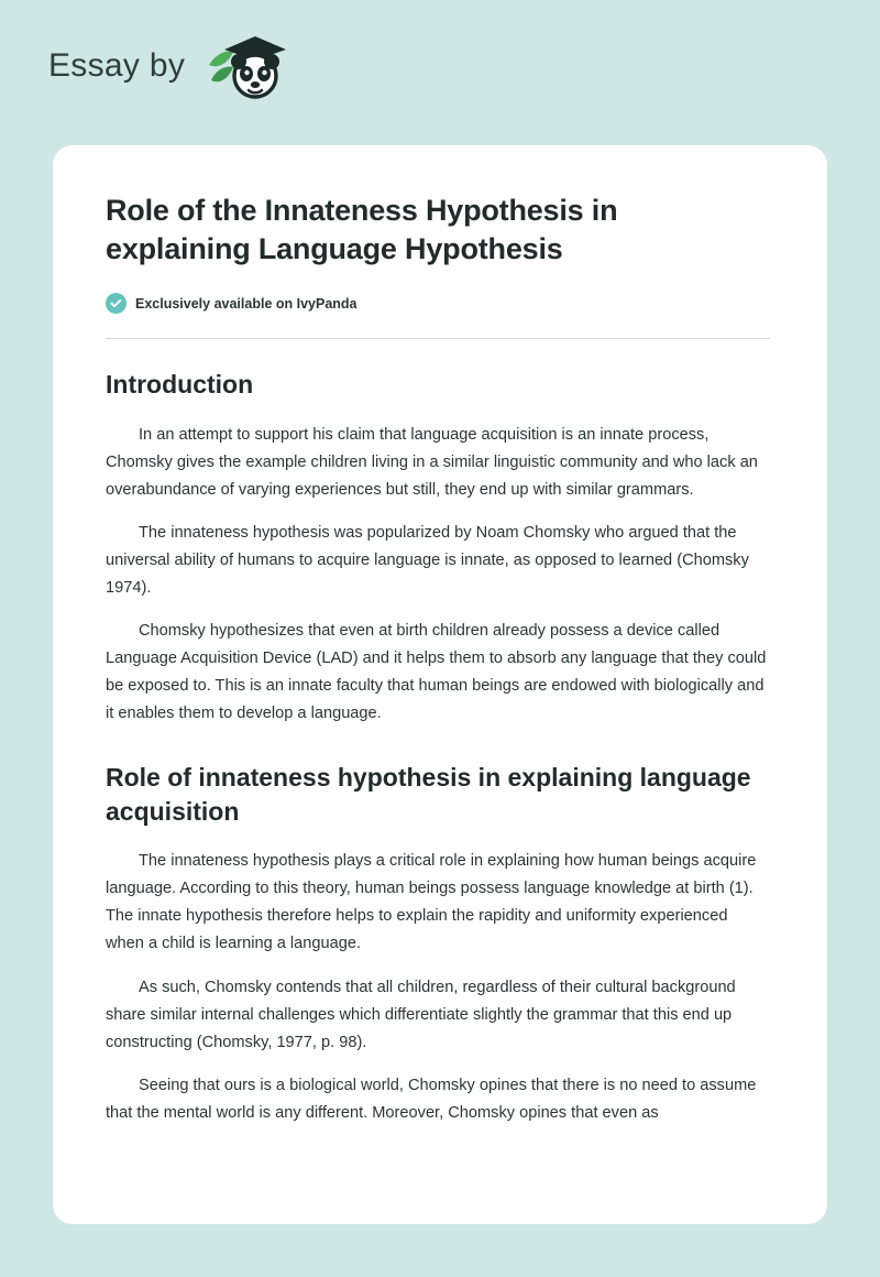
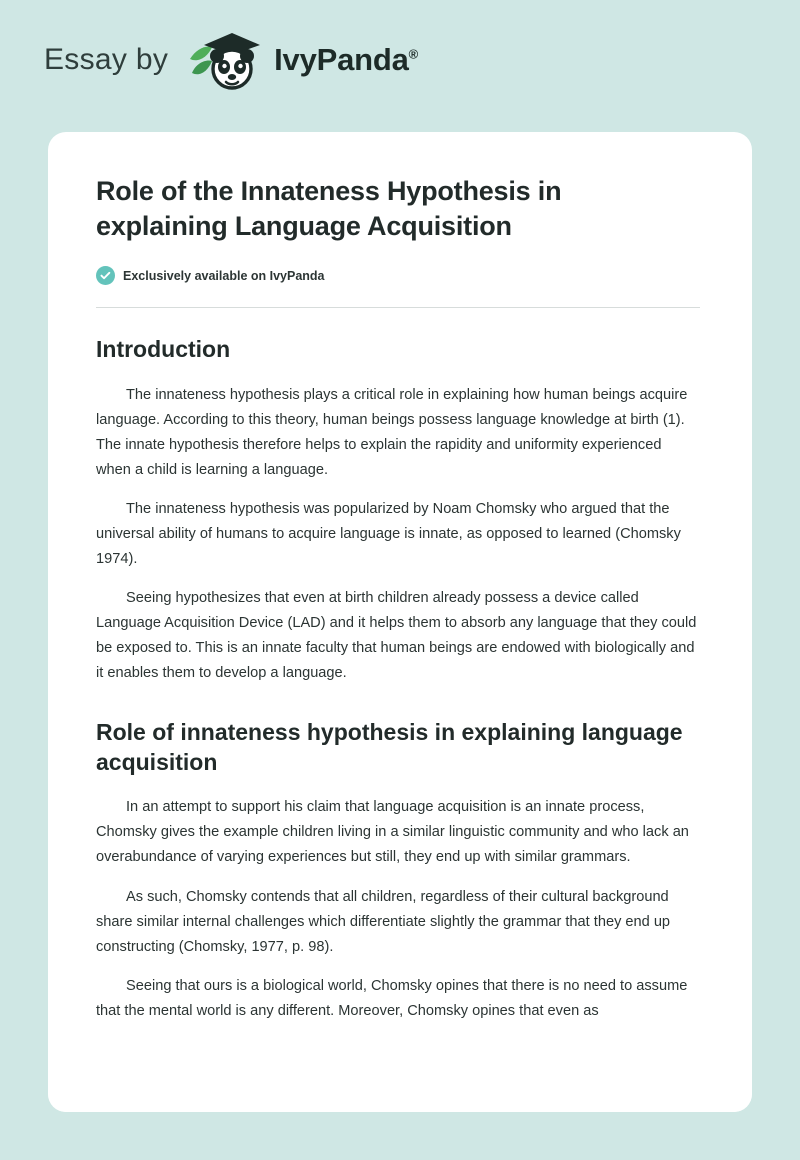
  Essay by
+ IvyPanda®
- Role of the Innateness Hypothesis in explaining Language Hypothesis
+ Role of the Innateness Hypothesis in explaining Language Acquisition
  Exclusively available on IvyPanda
  Introduction
- In an attempt to support his claim that language acquisition is an innate process, Chomsky gives the example children living in a similar linguistic community and who lack an overabundance of varying experiences but still, they end up with similar grammars.
+ The innateness hypothesis plays a critical role in explaining how human beings acquire language. According to this theory, human beings possess language knowledge at birth (1). The innate hypothesis therefore helps to explain the rapidity and uniformity experienced when a child is learning a language.
  The innateness hypothesis was popularized by Noam Chomsky who argued that the universal ability of humans to acquire language is innate, as opposed to learned (Chomsky 1974).
- Chomsky hypothesizes that even at birth children already possess a device called Language Acquisition Device (LAD) and it helps them to absorb any language that they could be exposed to. This is an innate faculty that human beings are endowed with biologically and it enables them to develop a language.
+ Seeing hypothesizes that even at birth children already possess a device called Language Acquisition Device (LAD) and it helps them to absorb any language that they could be exposed to. This is an innate faculty that human beings are endowed with biologically and it enables them to develop a language.
  Role of innateness hypothesis in explaining language acquisition
- The innateness hypothesis plays a critical role in explaining how human beings acquire language. According to this theory, human beings possess language knowledge at birth (1). The innate hypothesis therefore helps to explain the rapidity and uniformity experienced when a child is learning a language.
+ In an attempt to support his claim that language acquisition is an innate process, Chomsky gives the example children living in a similar linguistic community and who lack an overabundance of varying experiences but still, they end up with similar grammars.
- As such, Chomsky contends that all children, regardless of their cultural background share similar internal challenges which differentiate slightly the grammar that this end up constructing (Chomsky, 1977, p. 98).
+ As such, Chomsky contends that all children, regardless of their cultural background share similar internal challenges which differentiate slightly the grammar that they end up constructing (Chomsky, 1977, p. 98).
  Seeing that ours is a biological world, Chomsky opines that there is no need to assume that the mental world is any different. Moreover, Chomsky opines that even as
